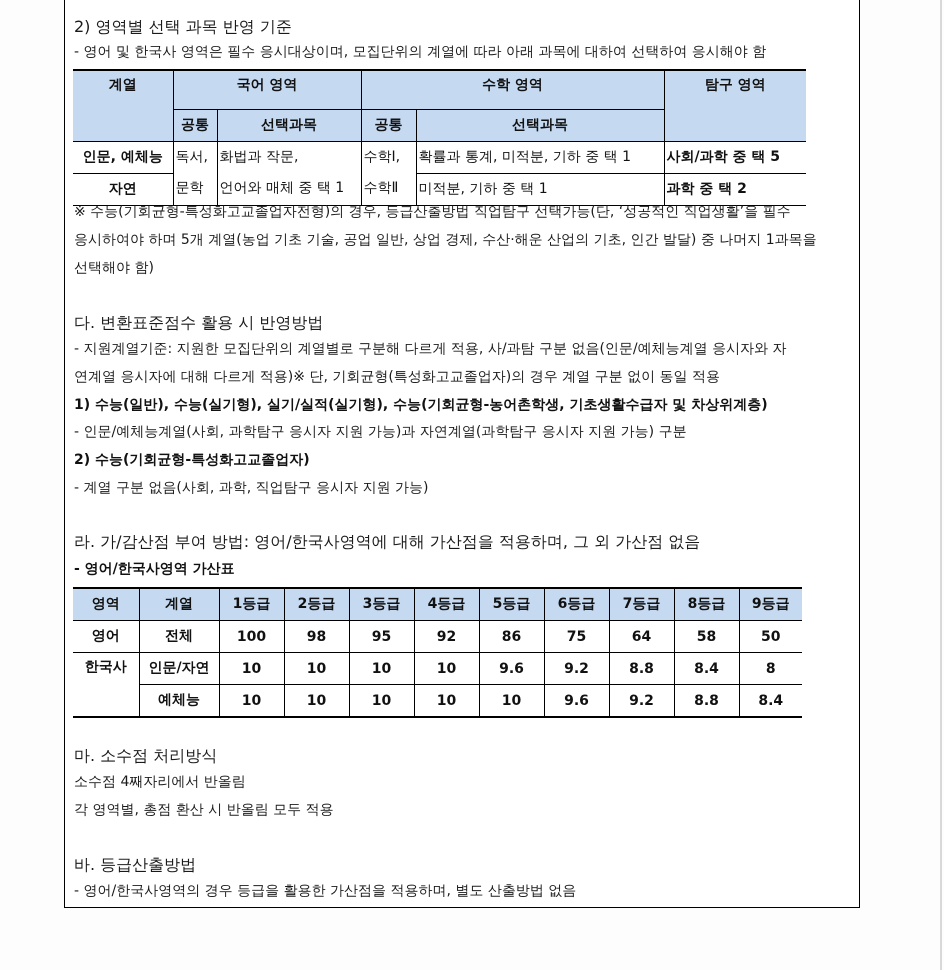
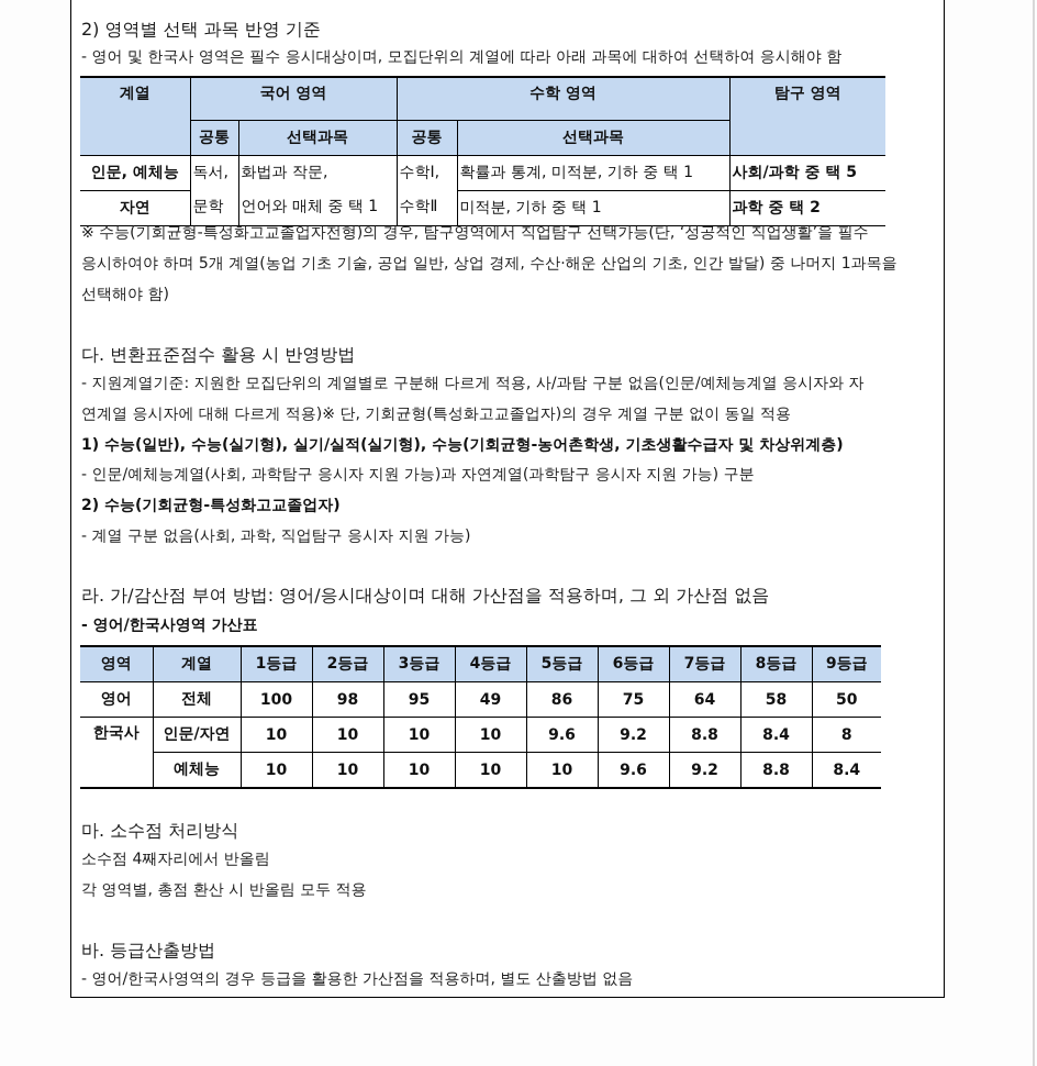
  2) 영역별 선택 과목 반영 기준
  - 영어 및 한국사 영역은 필수 응시대상이며, 모집단위의 계열에 따라 아래 과목에 대하여 선택하여 응시해야 함
  계열	국어 영역	수학 영역	탐구 영역
  공통	선택과목	공통	선택과목
  인문, 예체능	독서, 문학	화법과 작문, 언어와 매체 중 택 1	수학Ⅰ, 수학Ⅱ	확률과 통계, 미적분, 기하 중 택 1	사회/과학 중 택 5
  자연	미적분, 기하 중 택 1	과학 중 택 2
- ※ 수능(기회균형-특성화고교졸업자전형)의 경우, 등급산출방법 직업탐구 선택가능(단, ‘성공적인 직업생활’을 필수
+ ※ 수능(기회균형-특성화고교졸업자전형)의 경우, 탐구영역에서 직업탐구 선택가능(단, ‘성공적인 직업생활’을 필수
  응시하여야 하며 5개 계열(농업 기초 기술, 공업 일반, 상업 경제, 수산·해운 산업의 기초, 인간 발달) 중 나머지 1과목을
  선택해야 함)
  다. 변환표준점수 활용 시 반영방법
  - 지원계열기준: 지원한 모집단위의 계열별로 구분해 다르게 적용, 사/과탐 구분 없음(인문/예체능계열 응시자와 자
  연계열 응시자에 대해 다르게 적용)※ 단, 기회균형(특성화고교졸업자)의 경우 계열 구분 없이 동일 적용
  1) 수능(일반), 수능(실기형), 실기/실적(실기형), 수능(기회균형-농어촌학생, 기초생활수급자 및 차상위계층)
  - 인문/예체능계열(사회, 과학탐구 응시자 지원 가능)과 자연계열(과학탐구 응시자 지원 가능) 구분
  2) 수능(기회균형-특성화고교졸업자)
  - 계열 구분 없음(사회, 과학, 직업탐구 응시자 지원 가능)
- 라. 가/감산점 부여 방법: 영어/한국사영역에 대해 가산점을 적용하며, 그 외 가산점 없음
+ 라. 가/감산점 부여 방법: 영어/응시대상이며 대해 가산점을 적용하며, 그 외 가산점 없음
  - 영어/한국사영역 가산표
  영역	계열	1등급	2등급	3등급	4등급	5등급	6등급	7등급	8등급	9등급
- 영어	전체	100	98	95	92	86	75	64	58	50
+ 영어	전체	100	98	95	49	86	75	64	58	50
  한국사	인문/자연	10	10	10	10	9.6	9.2	8.8	8.4	8
  예체능	10	10	10	10	10	9.6	9.2	8.8	8.4
  마. 소수점 처리방식
  소수점 4째자리에서 반올림
  각 영역별, 총점 환산 시 반올림 모두 적용
  바. 등급산출방법
  - 영어/한국사영역의 경우 등급을 활용한 가산점을 적용하며, 별도 산출방법 없음
